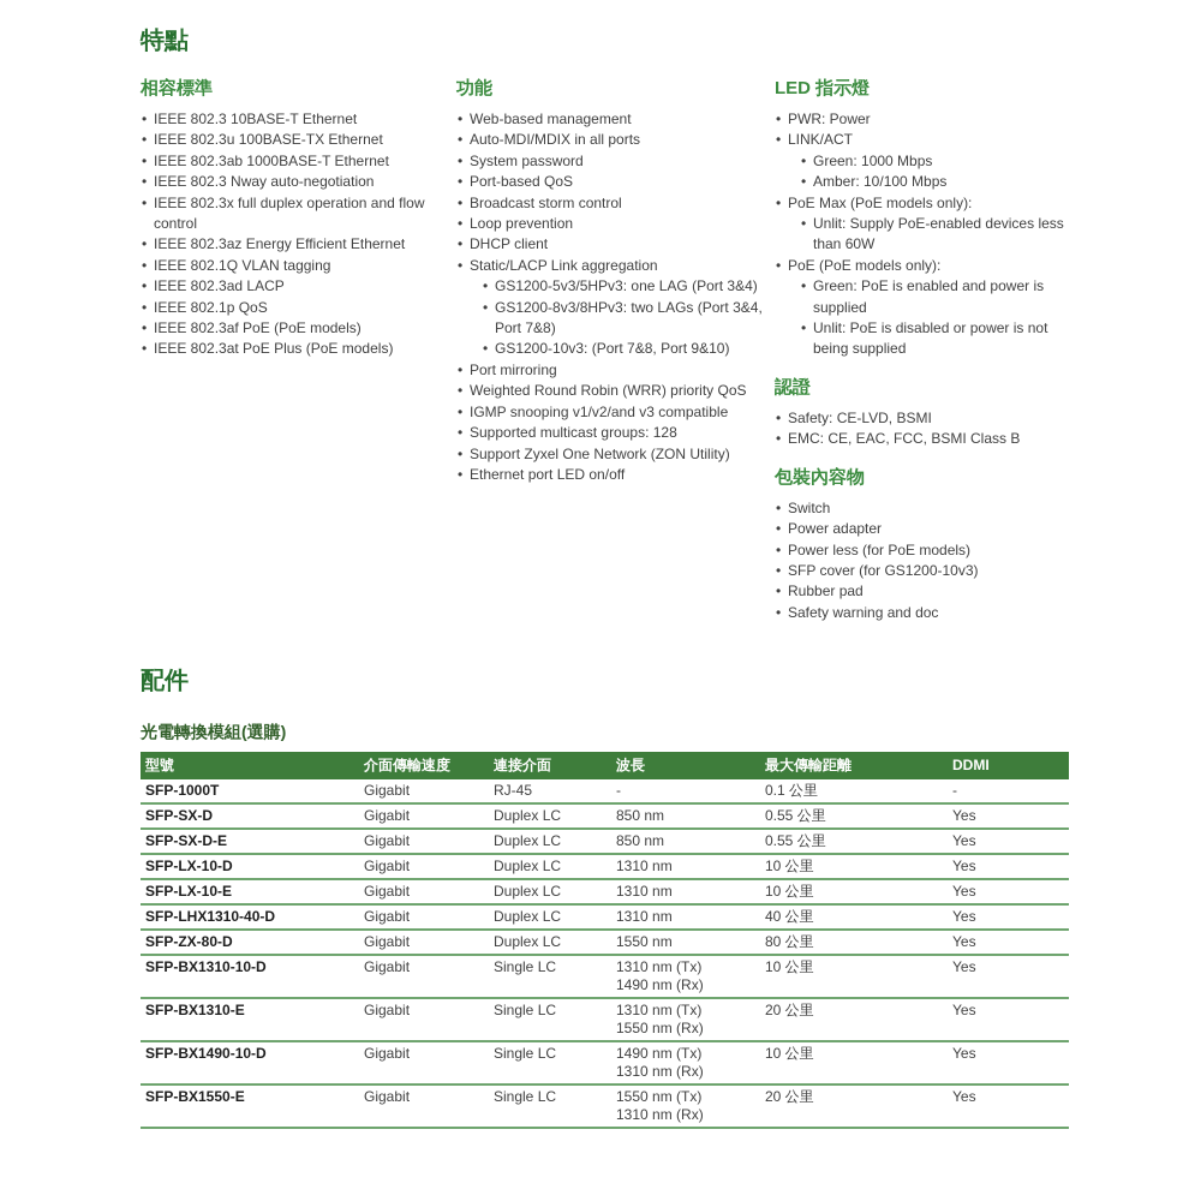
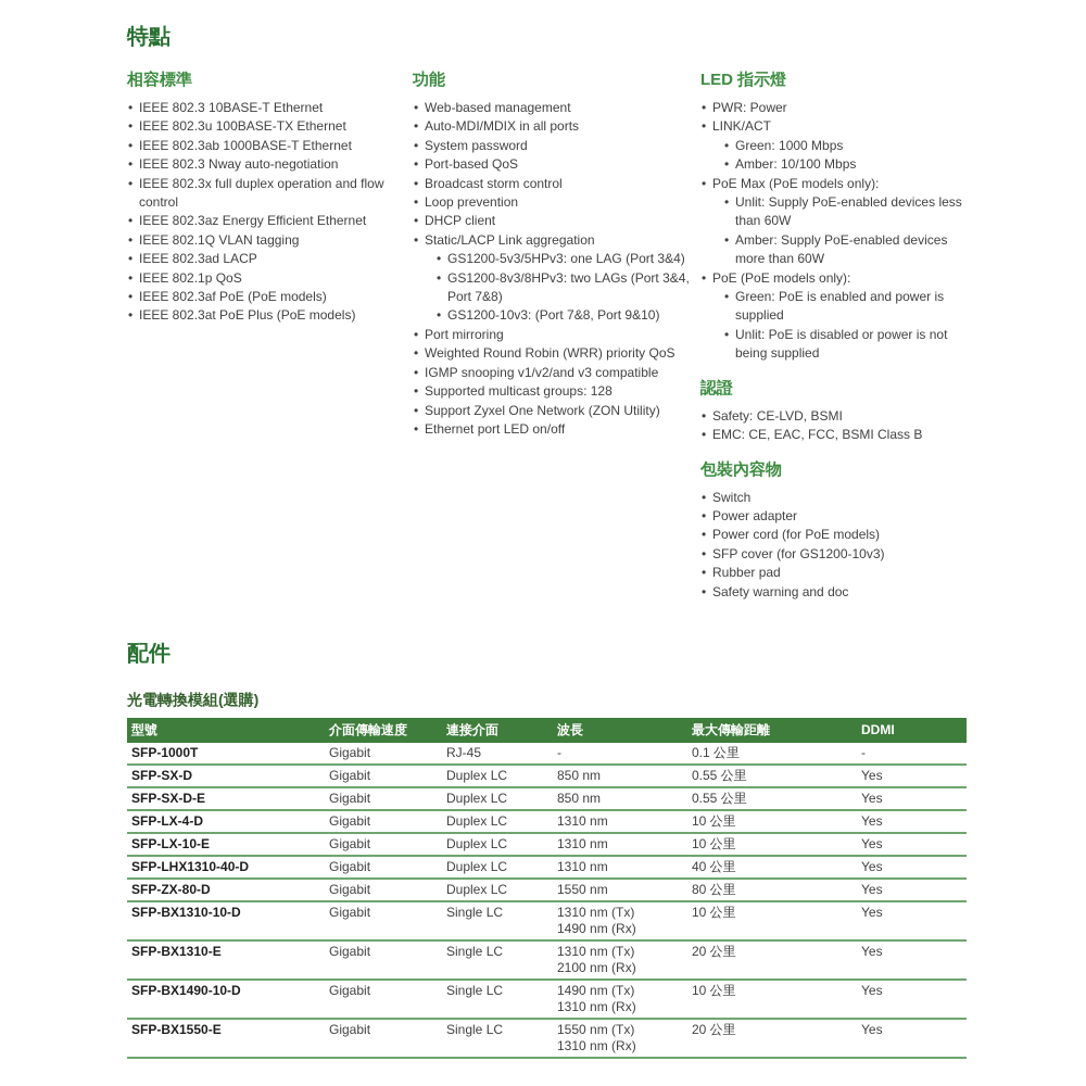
  特點
  相容標準
  IEEE 802.3 10BASE-T Ethernet
  IEEE 802.3u 100BASE-TX Ethernet
  IEEE 802.3ab 1000BASE-T Ethernet
  IEEE 802.3 Nway auto-negotiation
  IEEE 802.3x full duplex operation and flow control
  IEEE 802.3az Energy Efficient Ethernet
  IEEE 802.1Q VLAN tagging
  IEEE 802.3ad LACP
  IEEE 802.1p QoS
  IEEE 802.3af PoE (PoE models)
  IEEE 802.3at PoE Plus (PoE models)
  功能
  Web-based management
  Auto-MDI/MDIX in all ports
  System password
  Port-based QoS
  Broadcast storm control
  Loop prevention
  DHCP client
  Static/LACP Link aggregation
  GS1200-5v3/5HPv3: one LAG (Port 3&4)
  GS1200-8v3/8HPv3: two LAGs (Port 3&4, Port 7&8)
  GS1200-10v3: (Port 7&8, Port 9&10)
  Port mirroring
  Weighted Round Robin (WRR) priority QoS
  IGMP snooping v1/v2/and v3 compatible
  Supported multicast groups: 128
  Support Zyxel One Network (ZON Utility)
  Ethernet port LED on/off
  LED 指示燈
  PWR: Power
  LINK/ACT
  Green: 1000 Mbps
  Amber: 10/100 Mbps
  PoE Max (PoE models only):
  Unlit: Supply PoE-enabled devices less than 60W
+ Amber: Supply PoE-enabled devices more than 60W
  PoE (PoE models only):
  Green: PoE is enabled and power is supplied
  Unlit: PoE is disabled or power is not being supplied
  認證
  Safety: CE-LVD, BSMI
  EMC: CE, EAC, FCC, BSMI Class B
  包裝內容物
  Switch
  Power adapter
- Power less (for PoE models)
+ Power cord (for PoE models)
  SFP cover (for GS1200-10v3)
  Rubber pad
  Safety warning and doc
  配件
  光電轉換模組(選購)
  型號	介面傳輸速度	連接介面	波長	最大傳輸距離	DDMI
  SFP-1000T	Gigabit	RJ-45	-	0.1 公里	-
  SFP-SX-D	Gigabit	Duplex LC	850 nm	0.55 公里	Yes
  SFP-SX-D-E	Gigabit	Duplex LC	850 nm	0.55 公里	Yes
- SFP-LX-10-D	Gigabit	Duplex LC	1310 nm	10 公里	Yes
+ SFP-LX-4-D	Gigabit	Duplex LC	1310 nm	10 公里	Yes
  SFP-LX-10-E	Gigabit	Duplex LC	1310 nm	10 公里	Yes
  SFP-LHX1310-40-D	Gigabit	Duplex LC	1310 nm	40 公里	Yes
  SFP-ZX-80-D	Gigabit	Duplex LC	1550 nm	80 公里	Yes
  SFP-BX1310-10-D	Gigabit	Single LC	1310 nm (Tx) 1490 nm (Rx)	10 公里	Yes
- SFP-BX1310-E	Gigabit	Single LC	1310 nm (Tx) 1550 nm (Rx)	20 公里	Yes
+ SFP-BX1310-E	Gigabit	Single LC	1310 nm (Tx) 2100 nm (Rx)	20 公里	Yes
  SFP-BX1490-10-D	Gigabit	Single LC	1490 nm (Tx) 1310 nm (Rx)	10 公里	Yes
  SFP-BX1550-E	Gigabit	Single LC	1550 nm (Tx) 1310 nm (Rx)	20 公里	Yes
